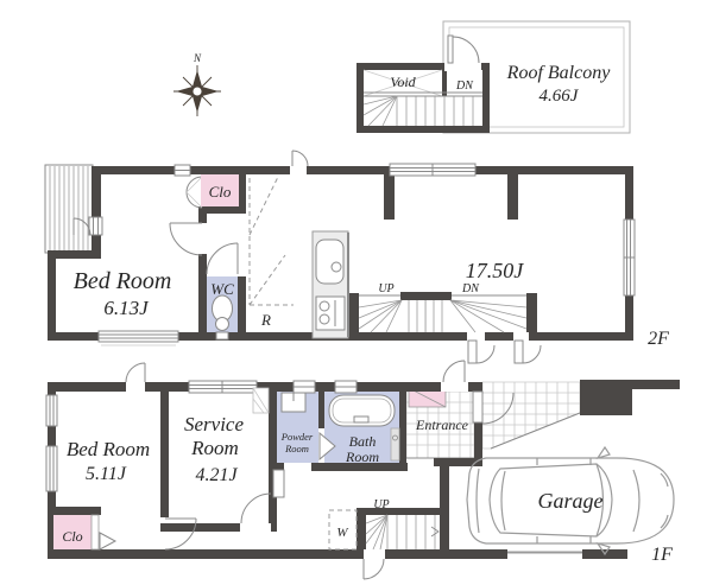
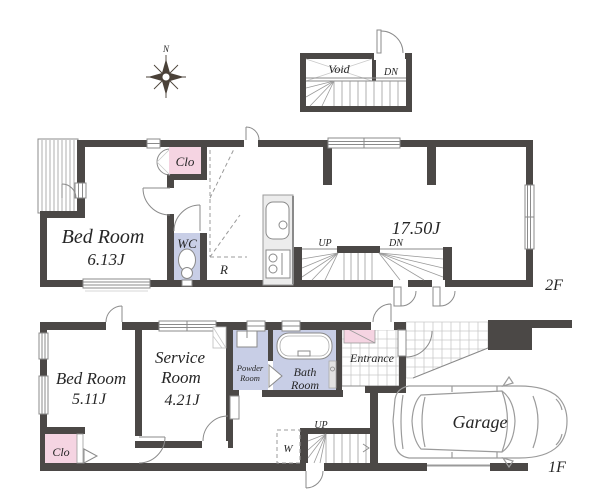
- Roof Balcony
- 4.66J
  Void
  DN
  N
  Clo
  Bed Room
  6.13J
  WC
  R
  17.50J
  UP
  DN
  2F
  Bed Room
  5.11J
  Service
  Room
  4.21J
  Powder
  Room
  Bath
  Room
  Entrance
  Clo
  W
  UP
  Garage
  1F
